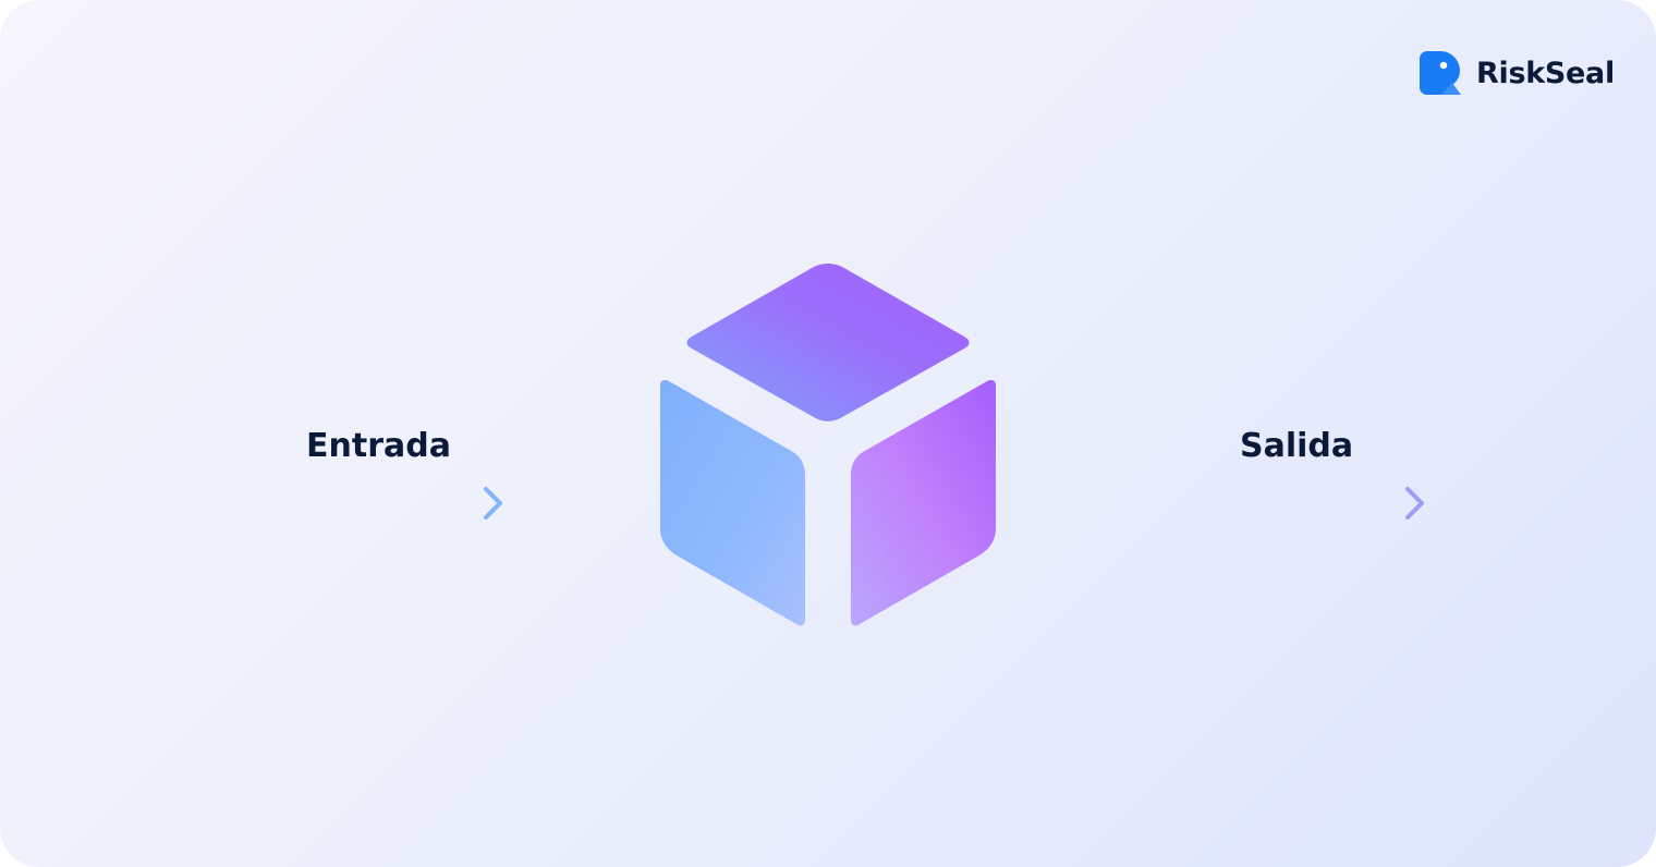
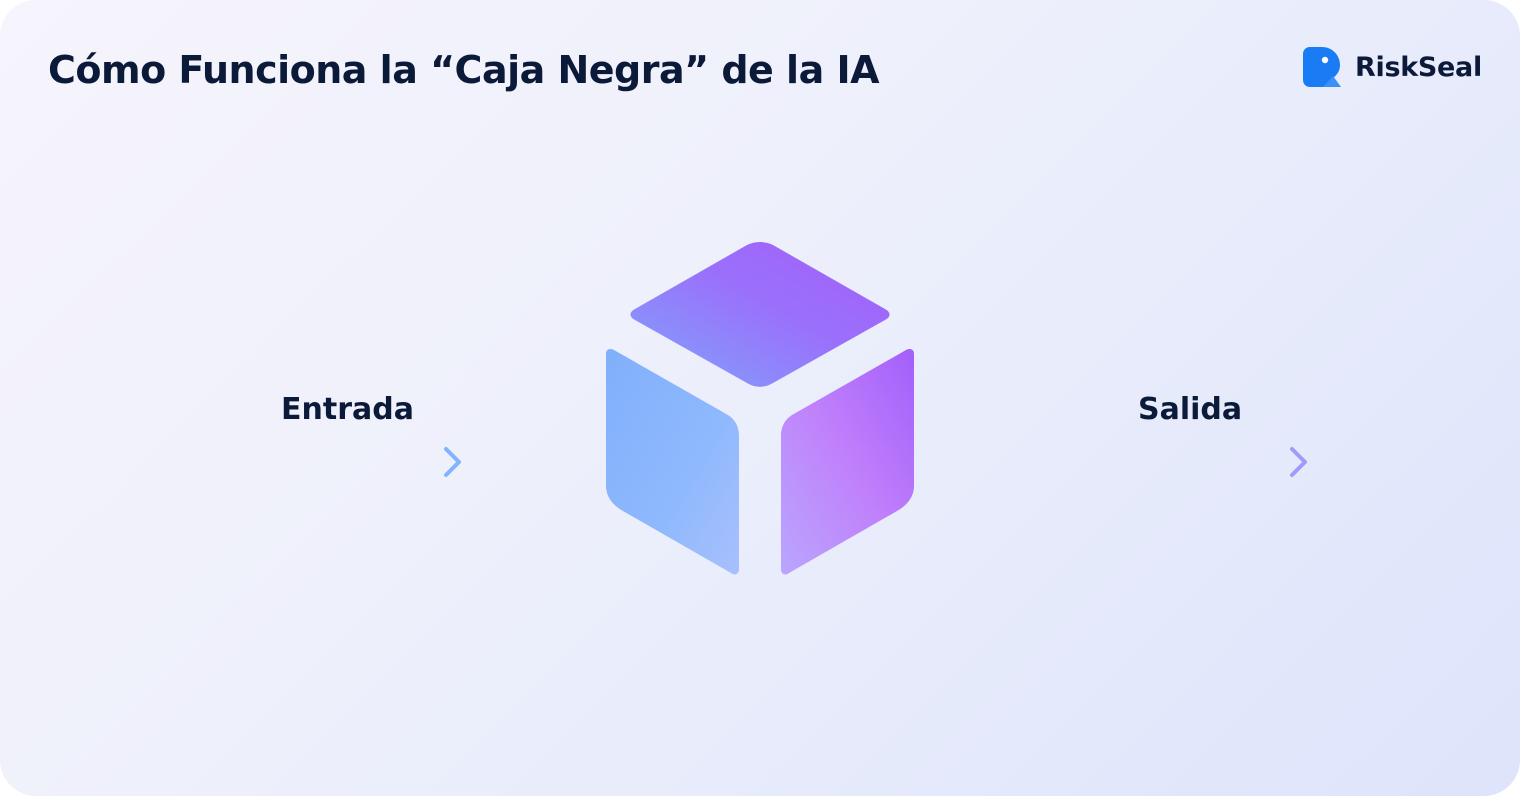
+ Cómo Funciona la “Caja Negra” de la IA
  RiskSeal
  Entrada
  Salida
